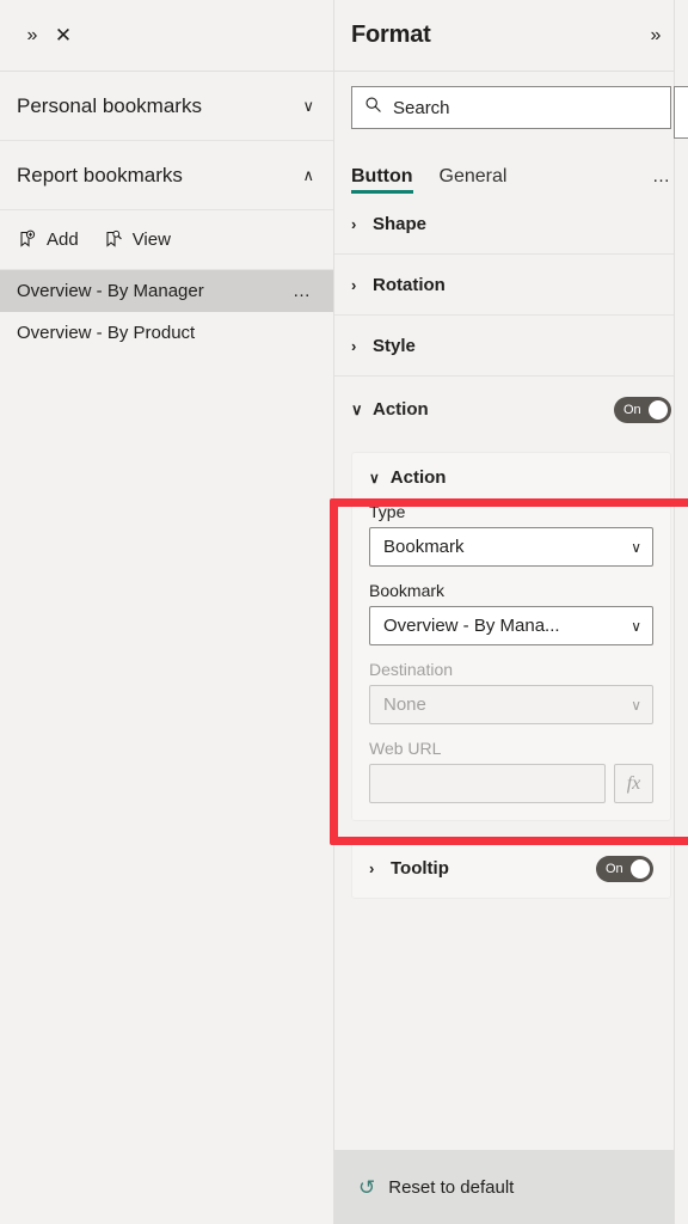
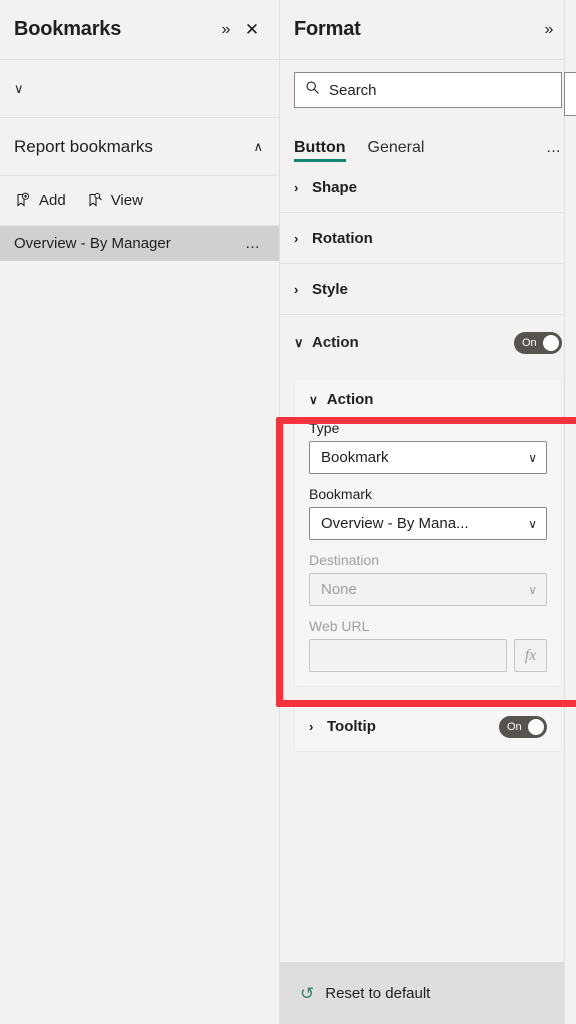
+ Bookmarks
  »
  ✕
- Personal bookmarks
  ∨
  Report bookmarks
  ∧
  Add
  View
  Overview - By Manager
  …
- Overview - By Product
  Format
  »
  Search
  Button
  General
  …
  ›
  Shape
  ›
  Rotation
  ›
  Style
  ∨
  Action
  On
  ∨
  Action
  Type
  Bookmark
  ∨
  Bookmark
  Overview - By Mana...
  ∨
  Destination
  None
  ∨
  Web URL
  fx
  ›
  Tooltip
  On
  ↺
  Reset to default
